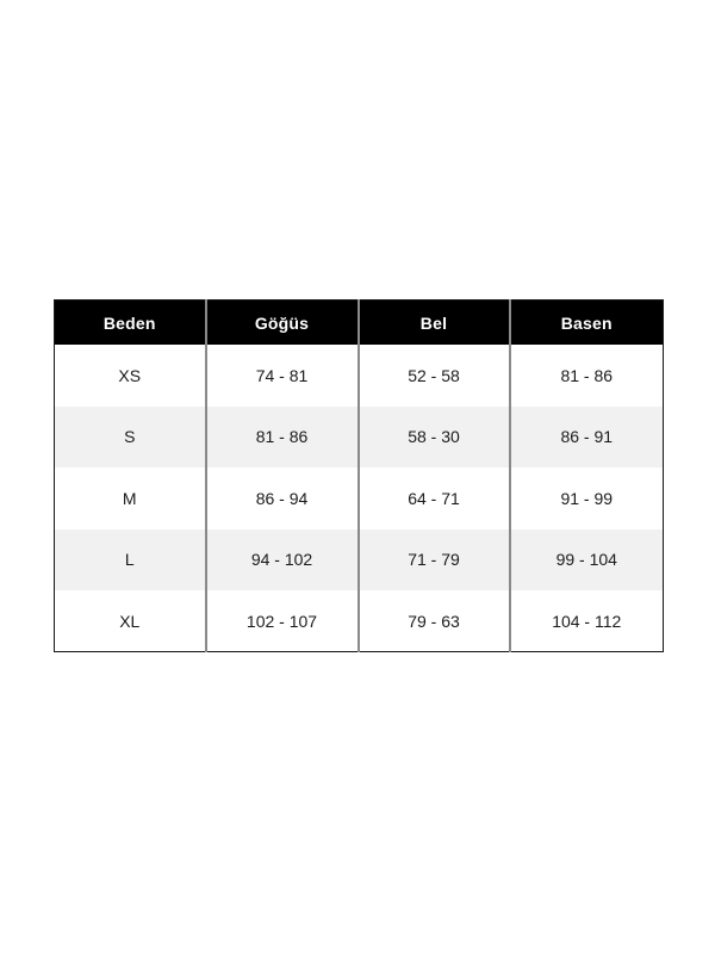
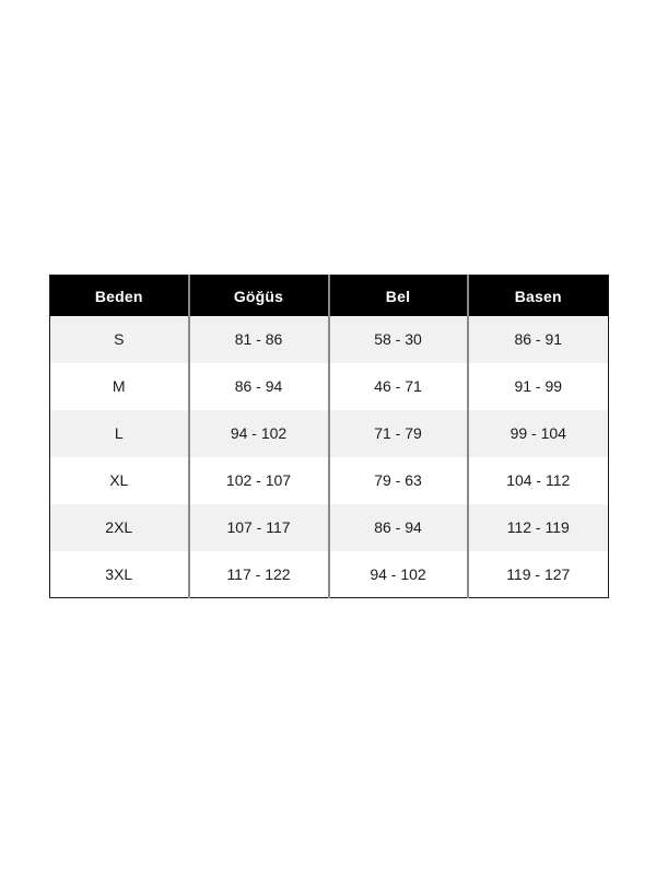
  Beden	Göğüs	Bel	Basen
- XS	74 - 81	52 - 58	81 - 86
  S	81 - 86	58 - 30	86 - 91
- M	86 - 94	64 - 71	91 - 99
+ M	86 - 94	46 - 71	91 - 99
  L	94 - 102	71 - 79	99 - 104
  XL	102 - 107	79 - 63	104 - 112
+ 2XL	107 - 117	86 - 94	112 - 119
+ 3XL	117 - 122	94 - 102	119 - 127
